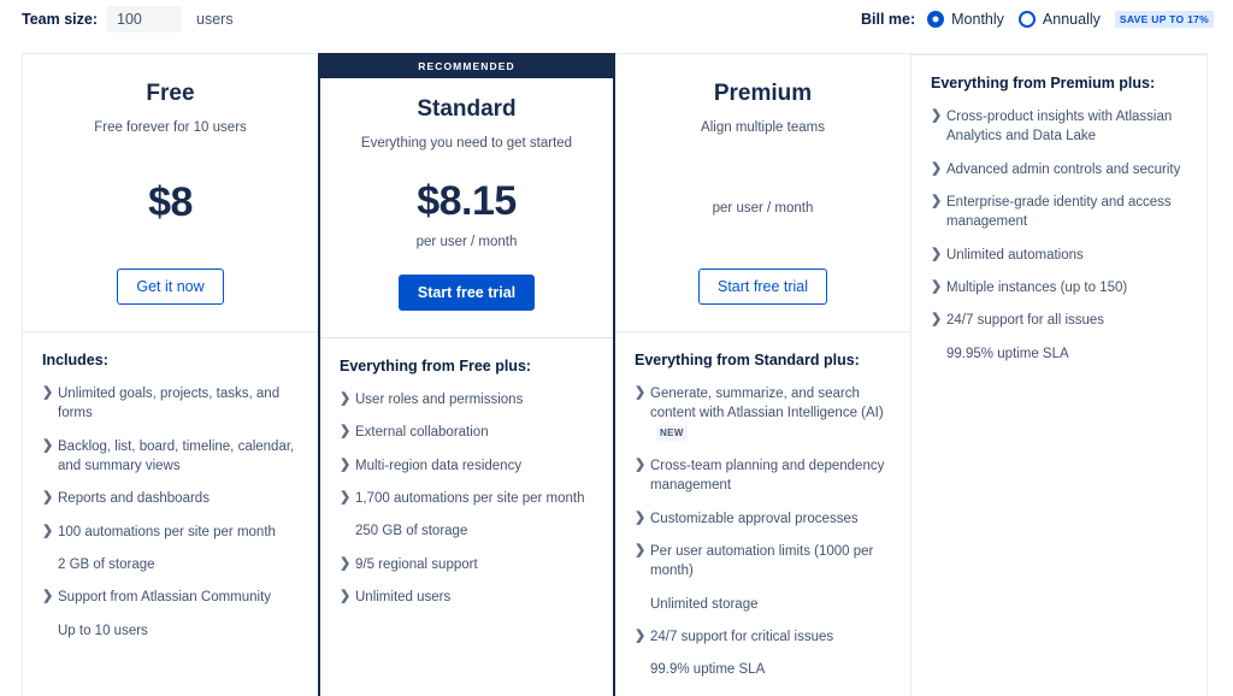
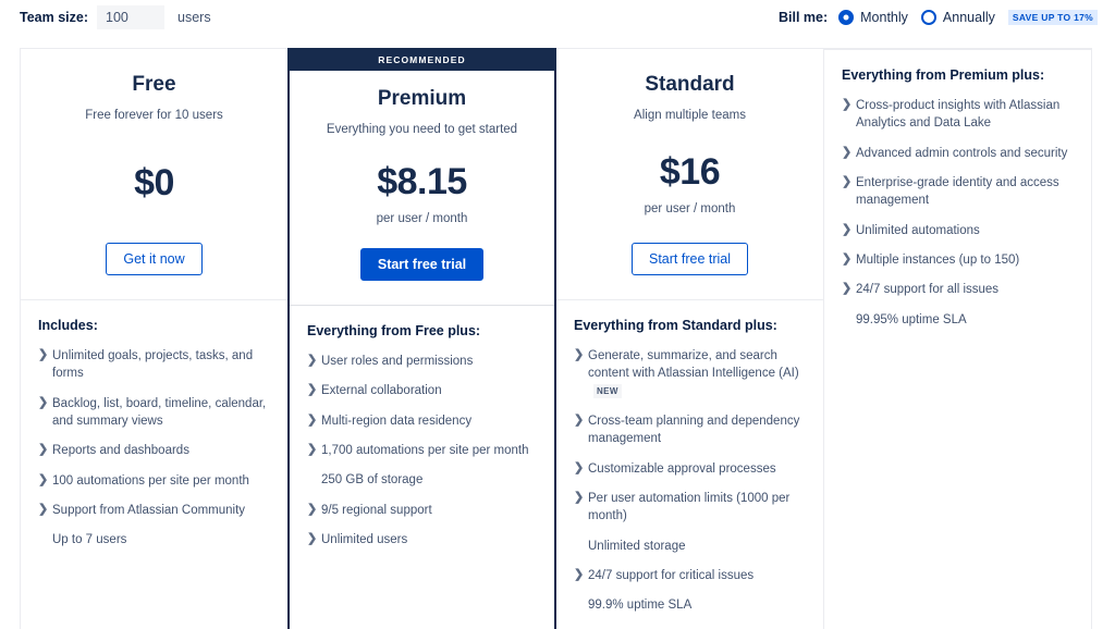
  Team size:
  100
  users
  Bill me:
  Monthly
  Annually
  SAVE UP TO 17%
  Free
  Free forever for 10 users
- $8
+ $0
  Get it now
  Includes:
  ❯
  Unlimited goals, projects, tasks, and forms
  ❯
  Backlog, list, board, timeline, calendar, and summary views
  ❯
  Reports and dashboards
  ❯
  100 automations per site per month
- 2 GB of storage
  ❯
  Support from Atlassian Community
- Up to 10 users
+ Up to 7 users
  RECOMMENDED
- Standard
+ Premium
  Everything you need to get started
  $8.15
  per user / month
  Start free trial
  Everything from Free plus:
  ❯
  User roles and permissions
  ❯
  External collaboration
  ❯
  Multi-region data residency
  ❯
  1,700 automations per site per month
  250 GB of storage
  ❯
  9/5 regional support
  ❯
  Unlimited users
- Premium
+ Standard
  Align multiple teams
+ $16
  per user / month
  Start free trial
  Everything from Standard plus:
  ❯
  Generate, summarize, and search content with Atlassian Intelligence (AI)NEW
  ❯
  Cross-team planning and dependency management
  ❯
  Customizable approval processes
  ❯
  Per user automation limits (1000 per month)
  Unlimited storage
  ❯
  24/7 support for critical issues
  99.9% uptime SLA
  Everything from Premium plus:
  ❯
  Cross-product insights with Atlassian Analytics and Data Lake
  ❯
  Advanced admin controls and security
  ❯
  Enterprise-grade identity and access management
  ❯
  Unlimited automations
  ❯
  Multiple instances (up to 150)
  ❯
  24/7 support for all issues
  99.95% uptime SLA
